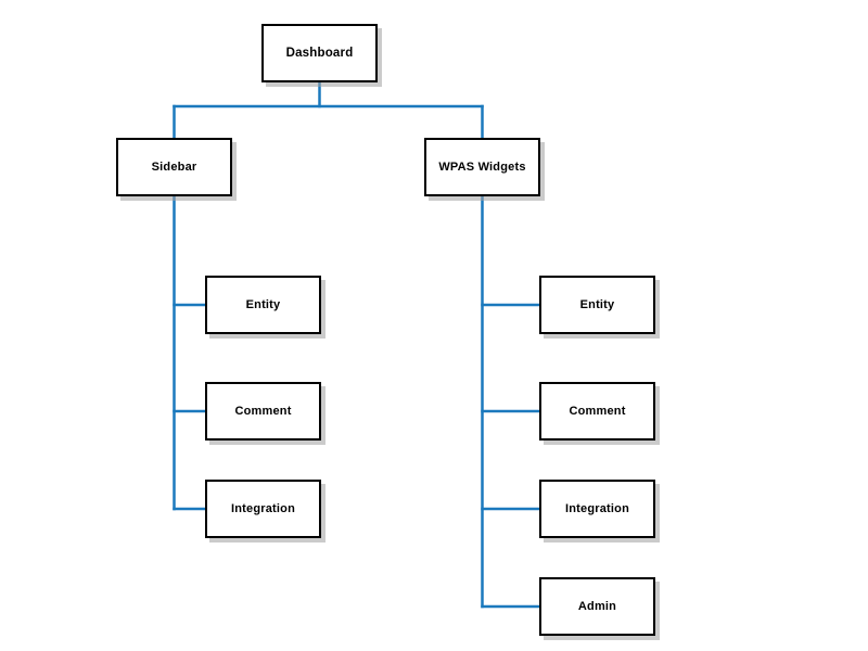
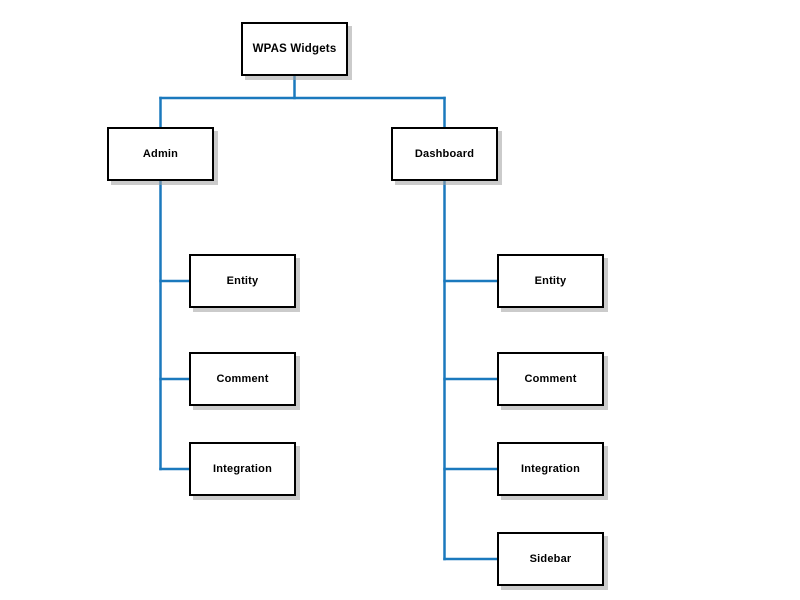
- Dashboard
+ WPAS Widgets
- Sidebar
+ Admin
- WPAS Widgets
+ Dashboard
  Entity
  Comment
  Integration
  Entity
  Comment
  Integration
- Admin
+ Sidebar
